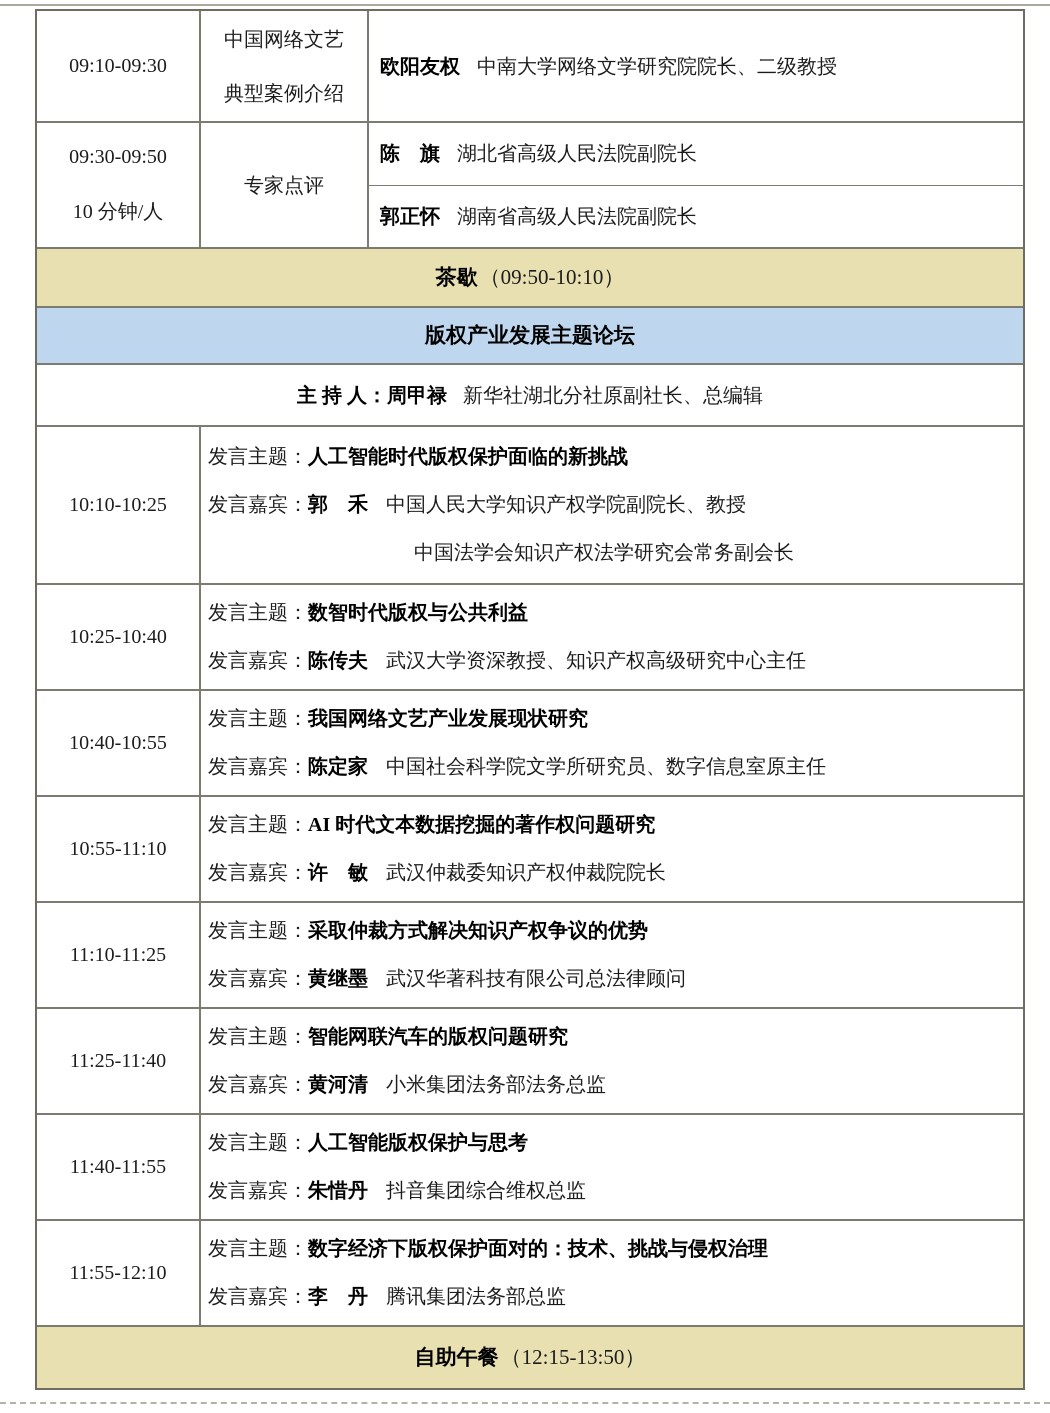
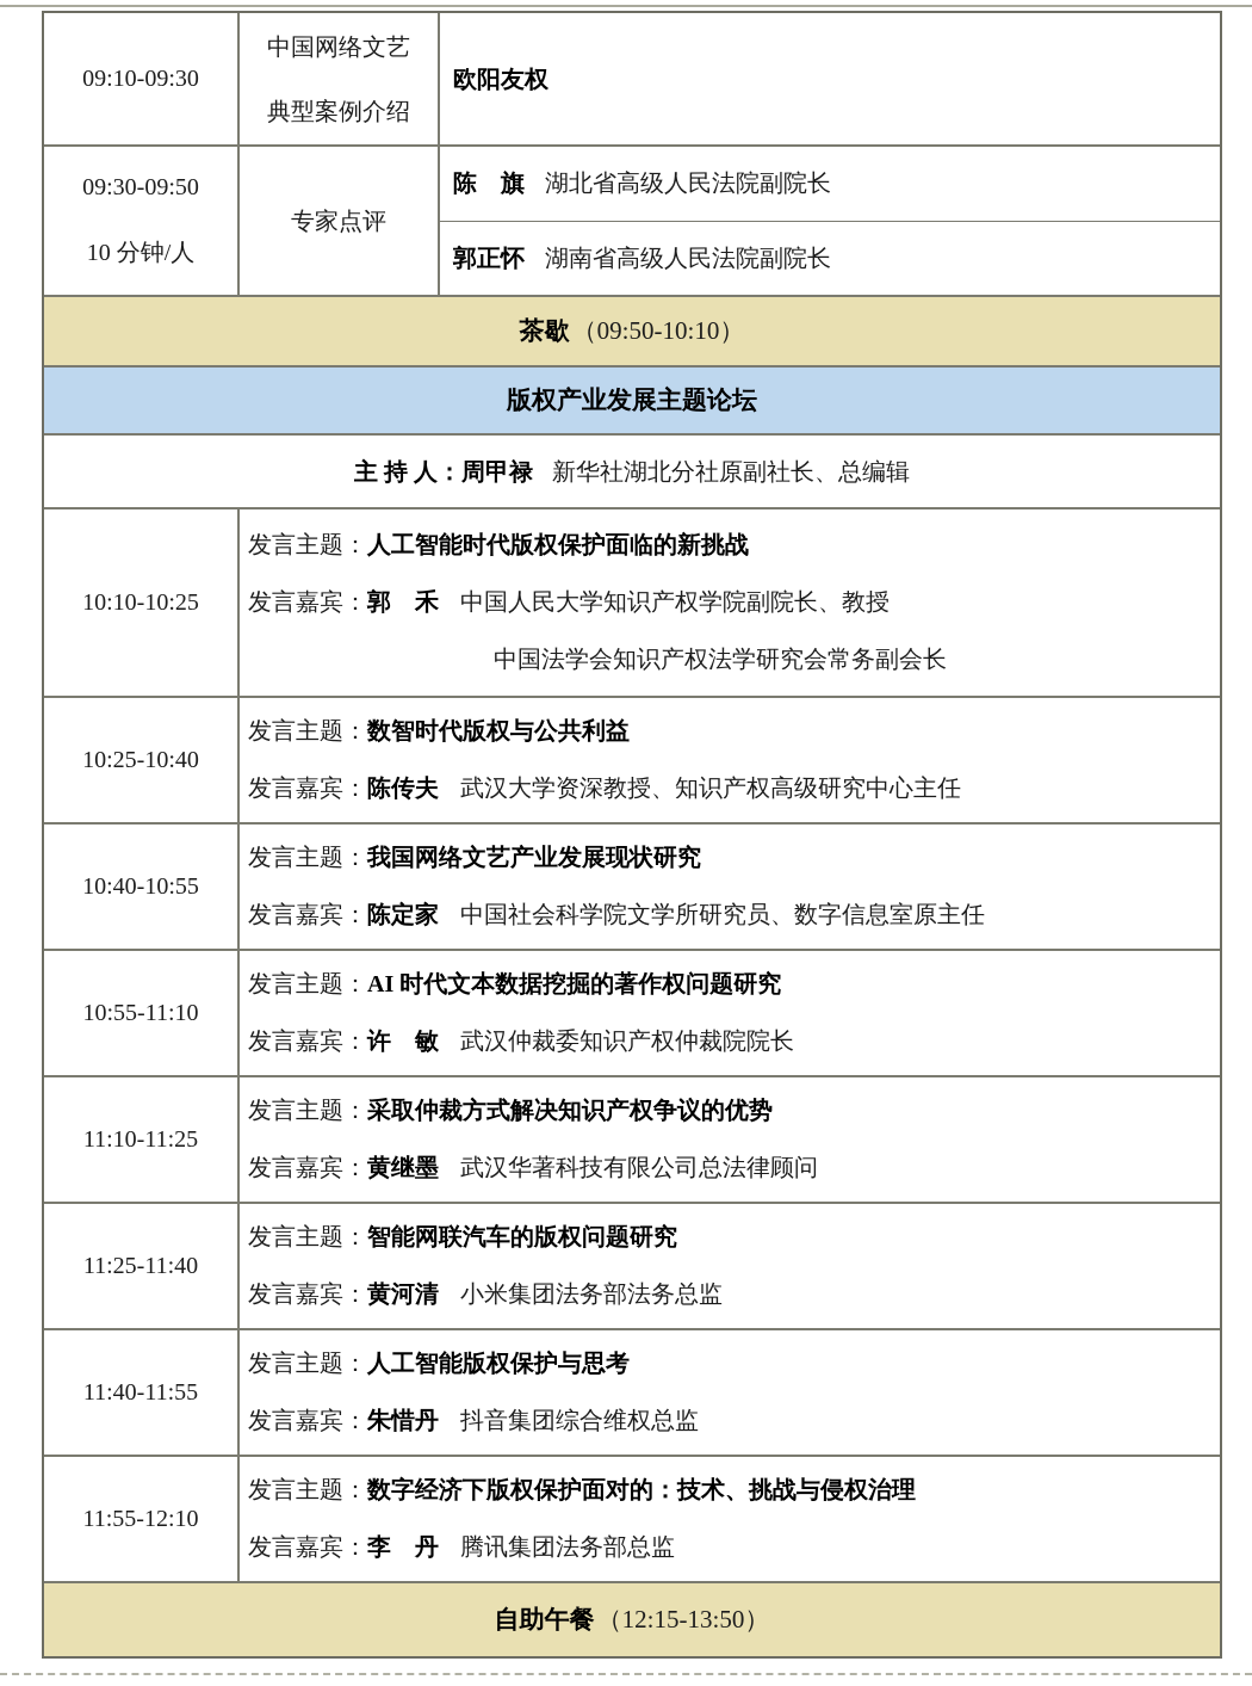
  09:10-09:30
  中国网络文艺
  典型案例介绍
  欧阳友权
- 中南大学网络文学研究院院长、二级教授
  09:30-09:50
  10 分钟/人
  专家点评
  陈 旗
  湖北省高级人民法院副院长
  郭正怀
  湖南省高级人民法院副院长
  茶歇
  （09:50-10:10）
  版权产业发展主题论坛
  主 持 人：
  周甲禄
  新华社湖北分社原副社长、总编辑
  10:10-10:25
  发言主题：人工智能时代版权保护面临的新挑战
  发言嘉宾：郭 禾 中国人民大学知识产权学院副院长、教授
  中国法学会知识产权法学研究会常务副会长
  10:25-10:40
  发言主题：数智时代版权与公共利益
  发言嘉宾：陈传夫 武汉大学资深教授、知识产权高级研究中心主任
  10:40-10:55
  发言主题：我国网络文艺产业发展现状研究
  发言嘉宾：陈定家 中国社会科学院文学所研究员、数字信息室原主任
  10:55-11:10
  发言主题：AI 时代文本数据挖掘的著作权问题研究
  发言嘉宾：许 敏 武汉仲裁委知识产权仲裁院院长
  11:10-11:25
  发言主题：采取仲裁方式解决知识产权争议的优势
  发言嘉宾：黄继墨 武汉华著科技有限公司总法律顾问
  11:25-11:40
  发言主题：智能网联汽车的版权问题研究
  发言嘉宾：黄河清 小米集团法务部法务总监
  11:40-11:55
  发言主题：人工智能版权保护与思考
  发言嘉宾：朱惜丹 抖音集团综合维权总监
  11:55-12:10
  发言主题：数字经济下版权保护面对的：技术、挑战与侵权治理
  发言嘉宾：李 丹 腾讯集团法务部总监
  自助午餐
  （12:15-13:50）
